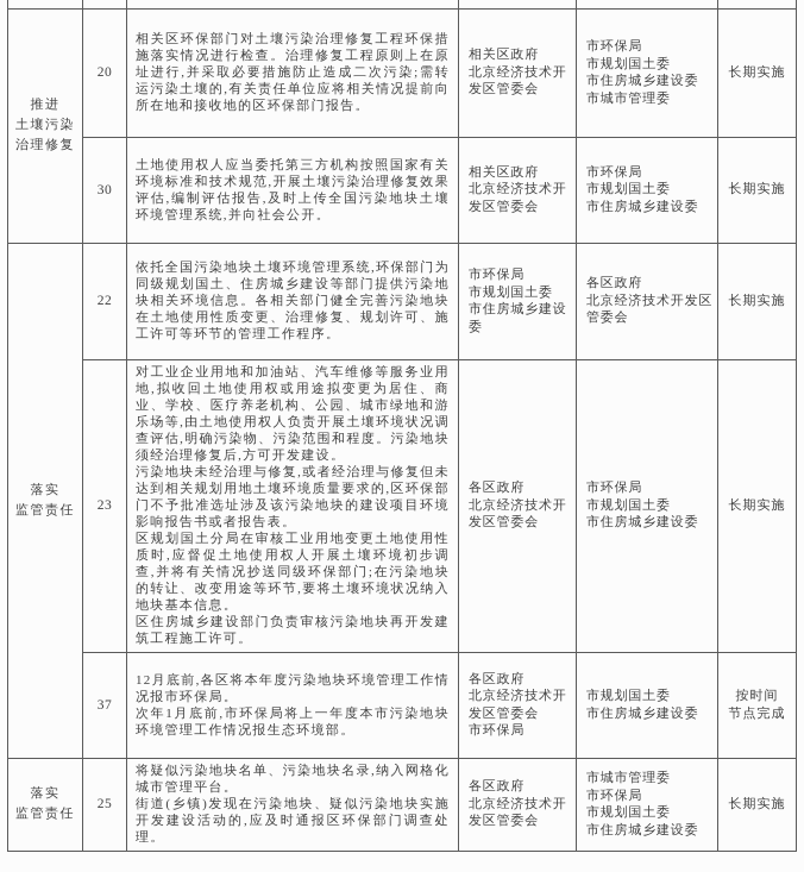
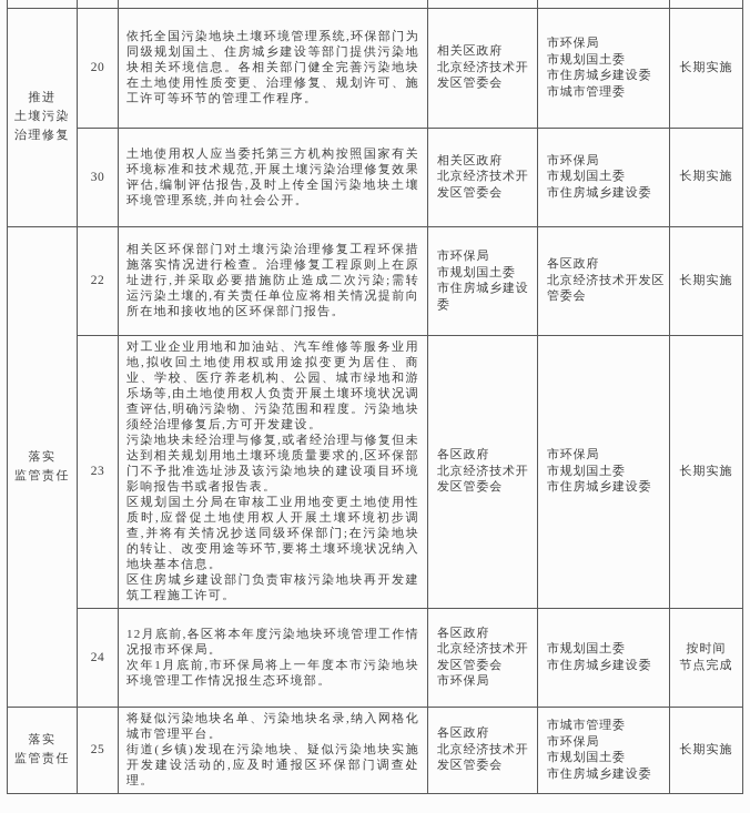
- 推进 土壤污染 治理修复	20	相关区环保部门对土壤污染治理修复工程环保措施落实情况进行检查。治理修复工程原则上在原址进行,并采取必要措施防止造成二次污染;需转运污染土壤的,有关责任单位应将相关情况提前向所在地和接收地的区环保部门报告。	相关区政府 北京经济技术开发区管委会	市环保局 市规划国土委 市住房城乡建设委 市城市管理委	长期实施
+ 推进 土壤污染 治理修复	20	依托全国污染地块土壤环境管理系统,环保部门为同级规划国土、住房城乡建设等部门提供污染地块相关环境信息。各相关部门健全完善污染地块在土地使用性质变更、治理修复、规划许可、施工许可等环节的管理工作程序。	相关区政府 北京经济技术开发区管委会	市环保局 市规划国土委 市住房城乡建设委 市城市管理委	长期实施
  30	土地使用权人应当委托第三方机构按照国家有关环境标准和技术规范,开展土壤污染治理修复效果评估,编制评估报告,及时上传全国污染地块土壤环境管理系统,并向社会公开。	相关区政府 北京经济技术开发区管委会	市环保局 市规划国土委 市住房城乡建设委	长期实施
- 落实 监管责任	22	依托全国污染地块土壤环境管理系统,环保部门为同级规划国土、住房城乡建设等部门提供污染地块相关环境信息。各相关部门健全完善污染地块在土地使用性质变更、治理修复、规划许可、施工许可等环节的管理工作程序。	市环保局 市规划国土委 市住房城乡建设委	各区政府 北京经济技术开发区管委会	长期实施
+ 落实 监管责任	22	相关区环保部门对土壤污染治理修复工程环保措施落实情况进行检查。治理修复工程原则上在原址进行,并采取必要措施防止造成二次污染;需转运污染土壤的,有关责任单位应将相关情况提前向所在地和接收地的区环保部门报告。	市环保局 市规划国土委 市住房城乡建设委	各区政府 北京经济技术开发区管委会	长期实施
  23	对工业企业用地和加油站、汽车维修等服务业用地,拟收回土地使用权或用途拟变更为居住、商业、学校、医疗养老机构、公园、城市绿地和游乐场等,由土地使用权人负责开展土壤环境状况调查评估,明确污染物、污染范围和程度。污染地块须经治理修复后,方可开发建设。 污染地块未经治理与修复,或者经治理与修复但未达到相关规划用地土壤环境质量要求的,区环保部门不予批准选址涉及该污染地块的建设项目环境影响报告书或者报告表。 区规划国土分局在审核工业用地变更土地使用性质时,应督促土地使用权人开展土壤环境初步调查,并将有关情况抄送同级环保部门;在污染地块的转让、改变用途等环节,要将土壤环境状况纳入地块基本信息。 区住房城乡建设部门负责审核污染地块再开发建筑工程施工许可。	各区政府 北京经济技术开发区管委会	市环保局 市规划国土委 市住房城乡建设委	长期实施
- 37	12月底前,各区将本年度污染地块环境管理工作情况报市环保局。 次年1月底前,市环保局将上一年度本市污染地块环境管理工作情况报生态环境部。	各区政府 北京经济技术开发区管委会 市环保局	市规划国土委 市住房城乡建设委	按时间 节点完成
+ 24	12月底前,各区将本年度污染地块环境管理工作情况报市环保局。 次年1月底前,市环保局将上一年度本市污染地块环境管理工作情况报生态环境部。	各区政府 北京经济技术开发区管委会 市环保局	市规划国土委 市住房城乡建设委	按时间 节点完成
  落实 监管责任	25	将疑似污染地块名单、污染地块名录,纳入网格化城市管理平台。 街道(乡镇)发现在污染地块、疑似污染地块实施开发建设活动的,应及时通报区环保部门调查处理。	各区政府 北京经济技术开发区管委会	市城市管理委 市环保局 市规划国土委 市住房城乡建设委	长期实施
